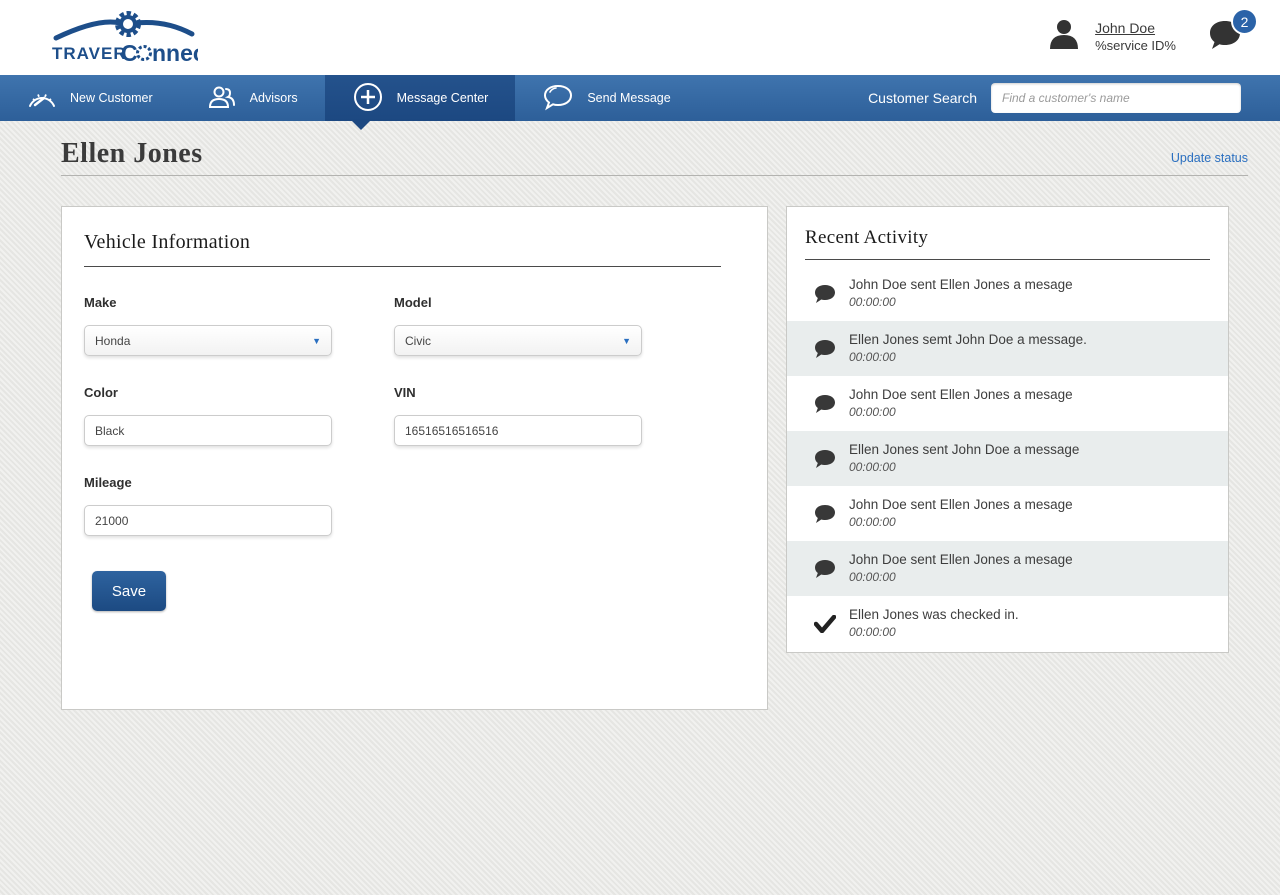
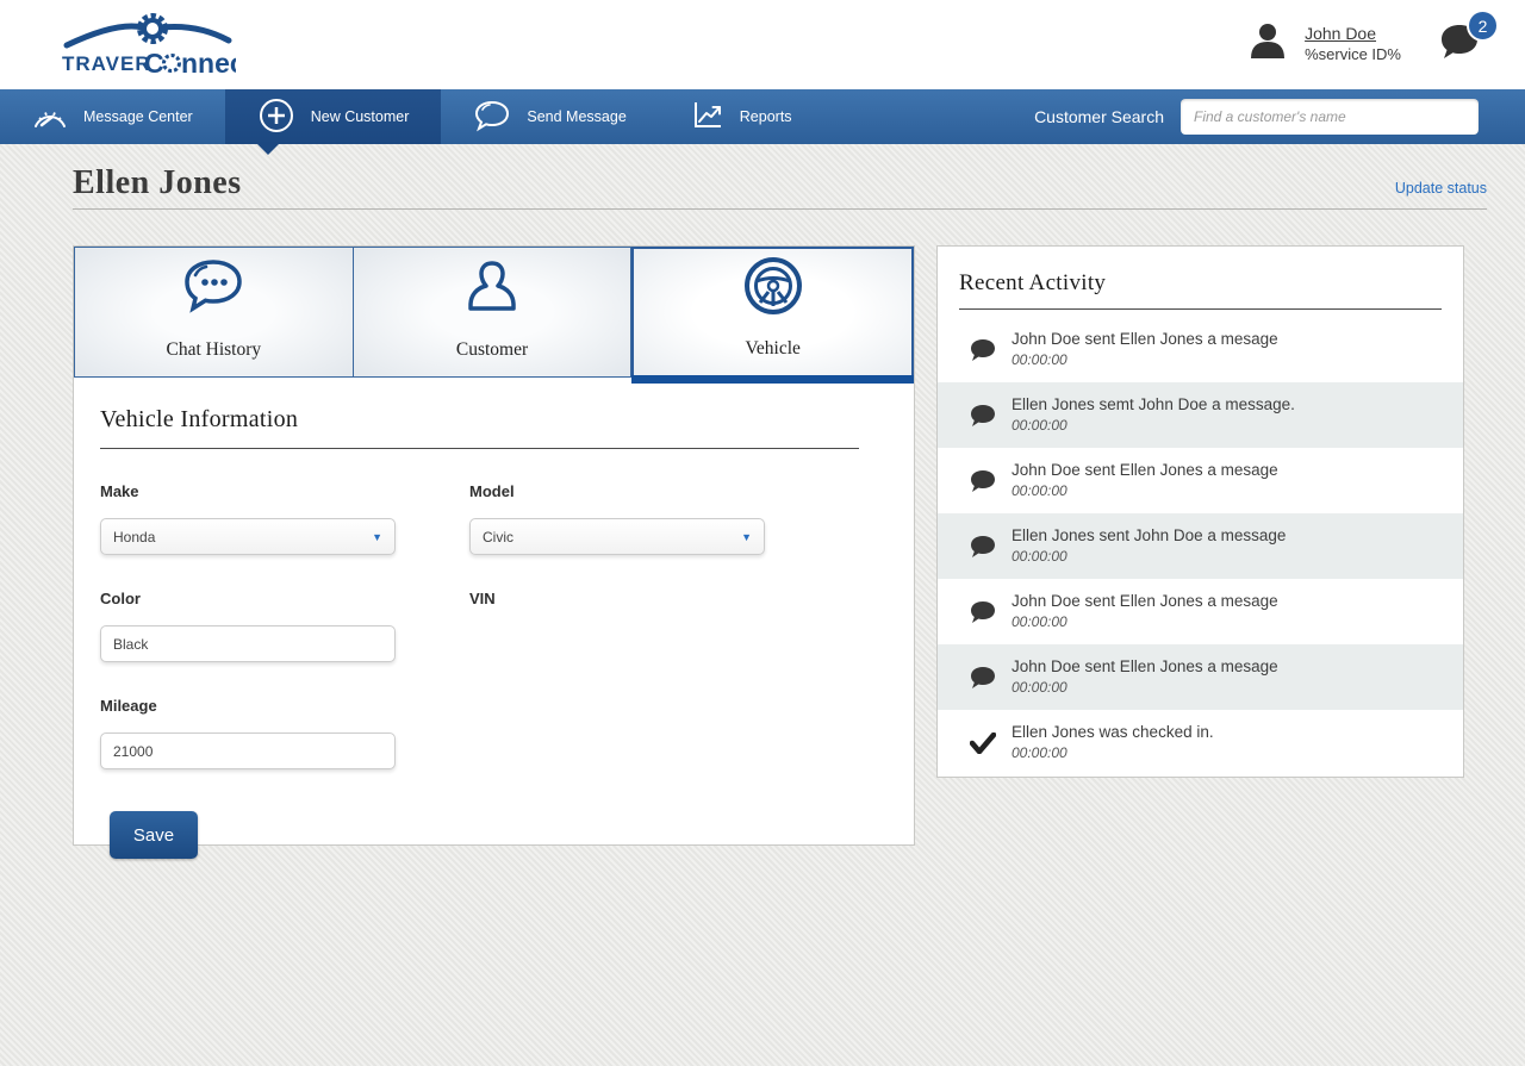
  TRAVER
  C
  John Doe
  %service ID%
  2
- New Customer
+ Message Center
- Advisors
- Message Center
+ New Customer
  Send Message
+ Reports
  Customer Search
  Find a customer's name
  Ellen Jones
  Update status
+ Chat History
+ Customer
+ Vehicle
  Vehicle Information
  Make
  Honda
  ▼
  Model
  Civic
  ▼
  Color
  Black
  VIN
- 16516516516516
  Mileage
  21000
  Save
  Recent Activity
  John Doe sent Ellen Jones a mesage
  00:00:00
  Ellen Jones semt John Doe a message.
  00:00:00
  John Doe sent Ellen Jones a mesage
  00:00:00
  Ellen Jones sent John Doe a message
  00:00:00
  John Doe sent Ellen Jones a mesage
  00:00:00
  John Doe sent Ellen Jones a mesage
  00:00:00
  Ellen Jones was checked in.
  00:00:00
